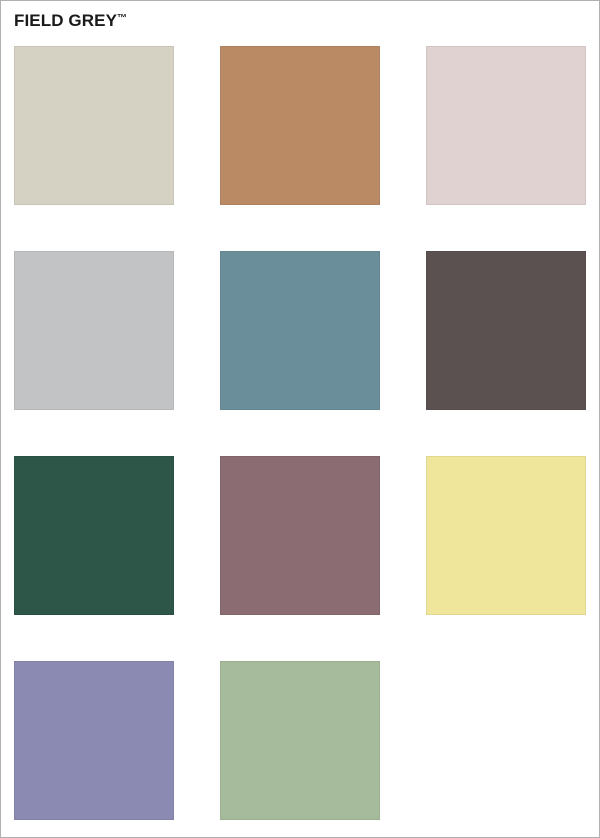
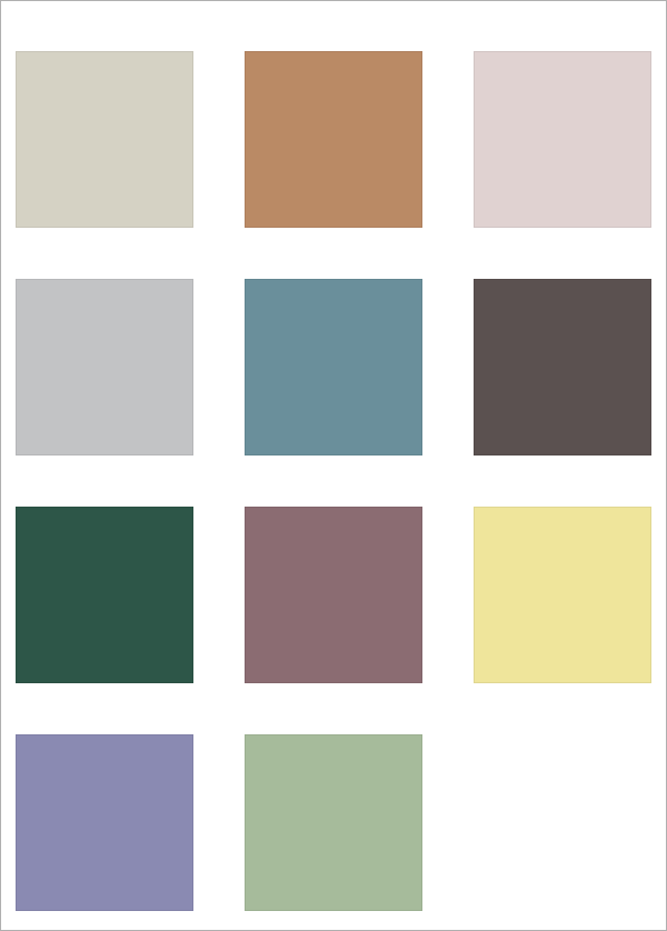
- FIELD GREY™
